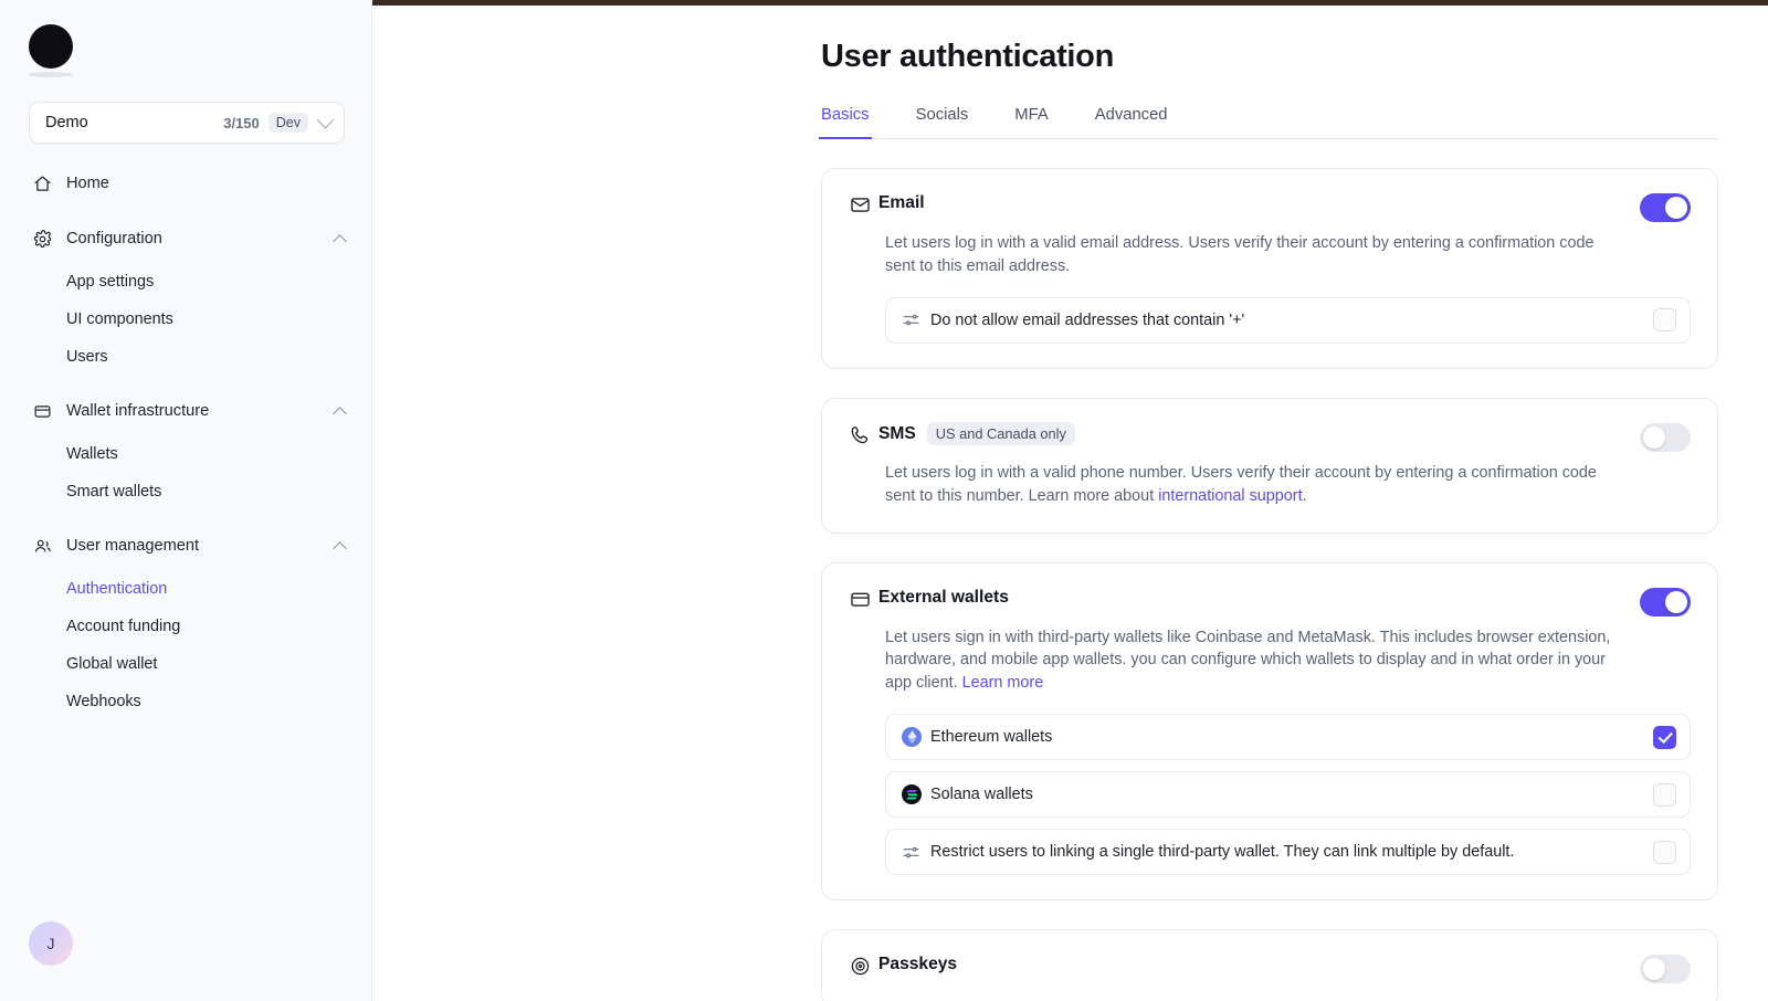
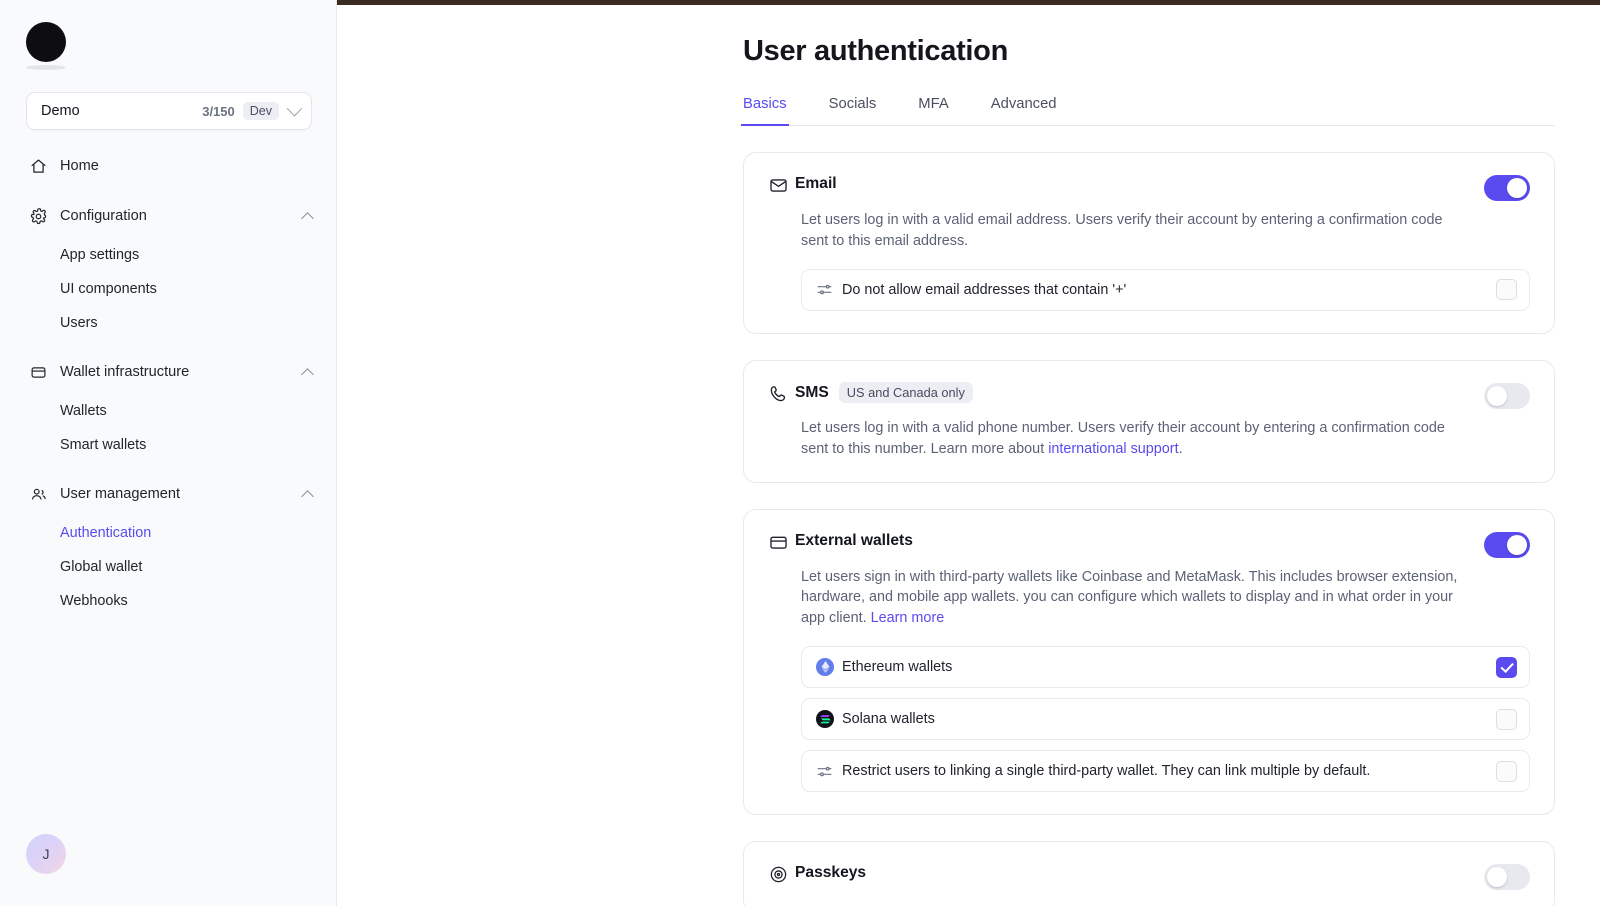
  Demo
  3/150
  Dev
  Home
  Configuration
  App settings
  UI components
  Users
  Wallet infrastructure
  Wallets
  Smart wallets
  User management
  Authentication
- Account funding
  Global wallet
  Webhooks
  J
  User authentication
  Basics
  Socials
  MFA
  Advanced
  Email
  Let users log in with a valid email address. Users verify their account by entering a confirmation code sent to this email address.
  Do not allow email addresses that contain '+'
  SMS
  US and Canada only
  Let users log in with a valid phone number. Users verify their account by entering a confirmation code sent to this number. Learn more about international support.
  External wallets
  Let users sign in with third-party wallets like Coinbase and MetaMask. This includes browser extension, hardware, and mobile app wallets. you can configure which wallets to display and in what order in your app client. Learn more
  Ethereum wallets
  Solana wallets
  Restrict users to linking a single third-party wallet. They can link multiple by default.
  Passkeys
